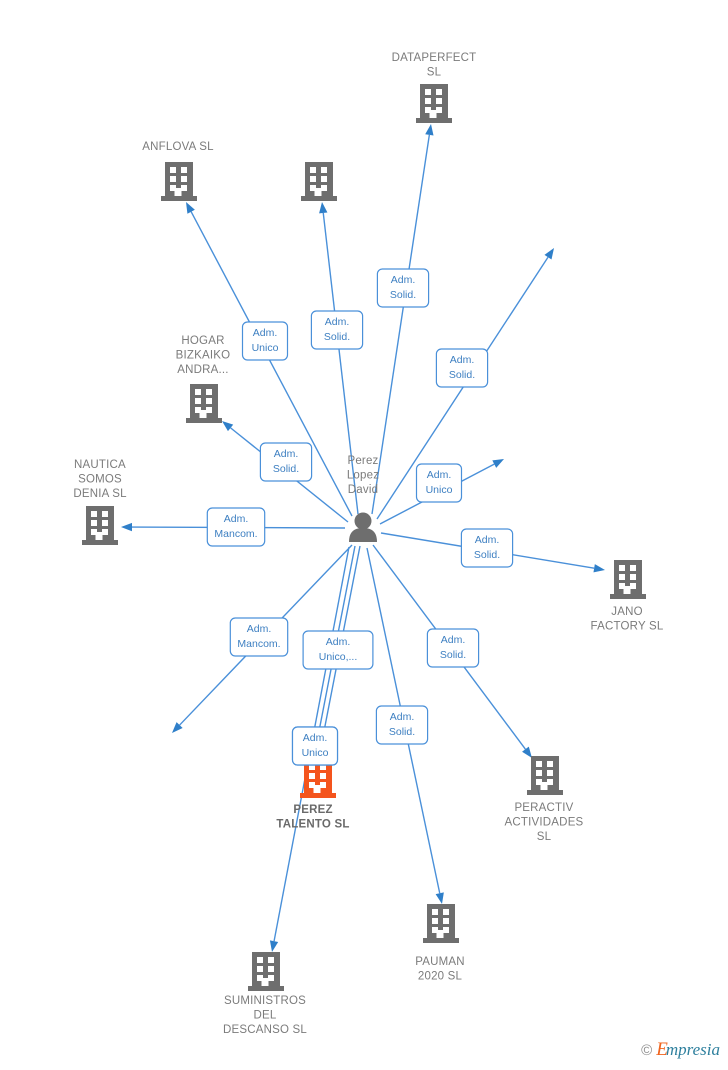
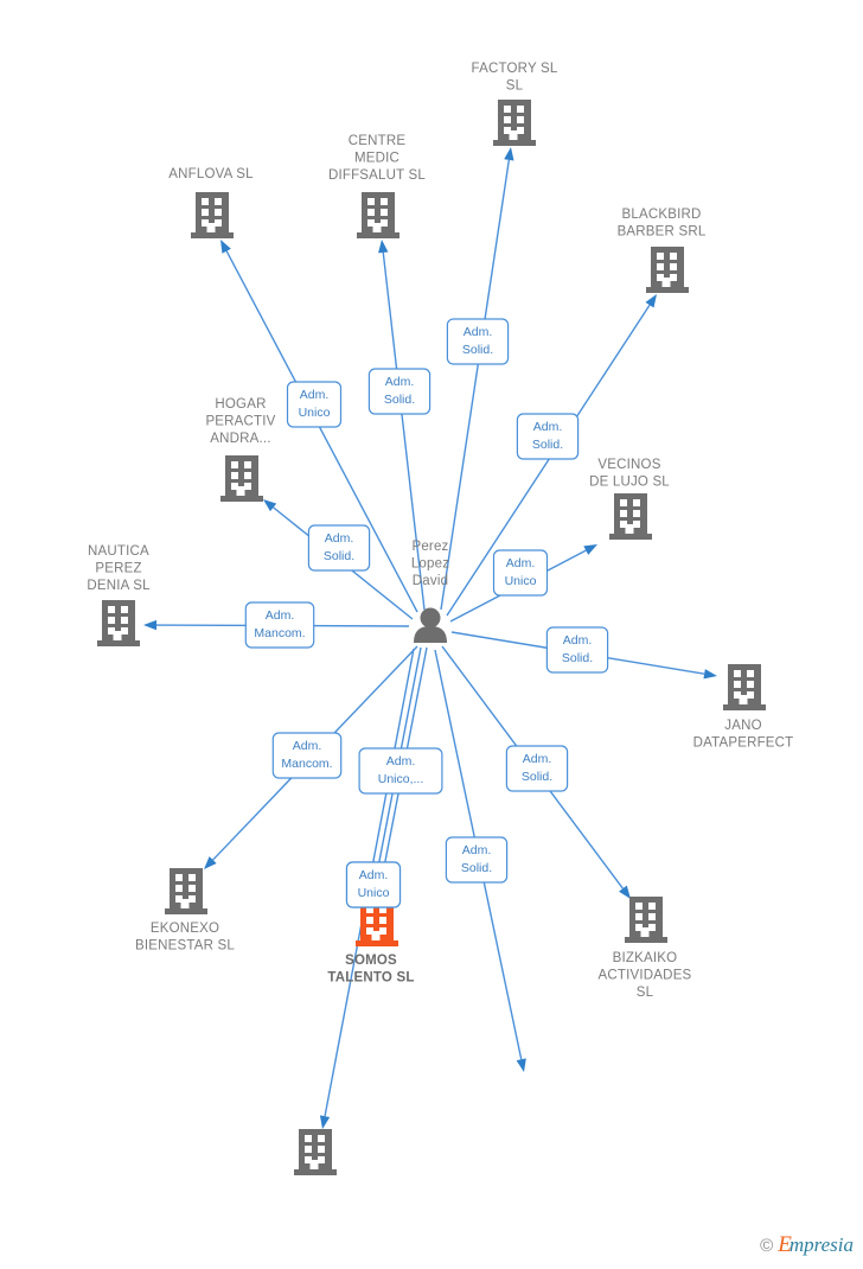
  ANFLOVA SL
+ CENTRE MEDIC DIFFSALUT SL
- DATAPERFECT SL
+ FACTORY SL SL
+ BLACKBIRD BARBER SRL
- HOGAR BIZKAIKO ANDRA...
+ HOGAR PERACTIV ANDRA...
+ VECINOS DE LUJO SL
- NAUTICA SOMOS DENIA SL
+ NAUTICA PEREZ DENIA SL
- JANO FACTORY SL
+ JANO DATAPERFECT
+ EKONEXO BIENESTAR SL
- PEREZ TALENTO SL
+ SOMOS TALENTO SL
- PERACTIV ACTIVIDADES SL
+ BIZKAIKO ACTIVIDADES SL
- SUMINISTROS DEL DESCANSO SL
- PAUMAN 2020 SL
  Perez Lopez David
  Adm. Unico
  Adm. Solid.
  Adm. Solid.
  Adm. Solid.
  Adm. Solid.
  Adm. Unico
  Adm. Mancom.
  Adm. Solid.
  Adm. Mancom.
  Adm. Unico,...
  Adm. Solid.
  Adm. Unico
  Adm. Solid.
  ©
  Empresia
